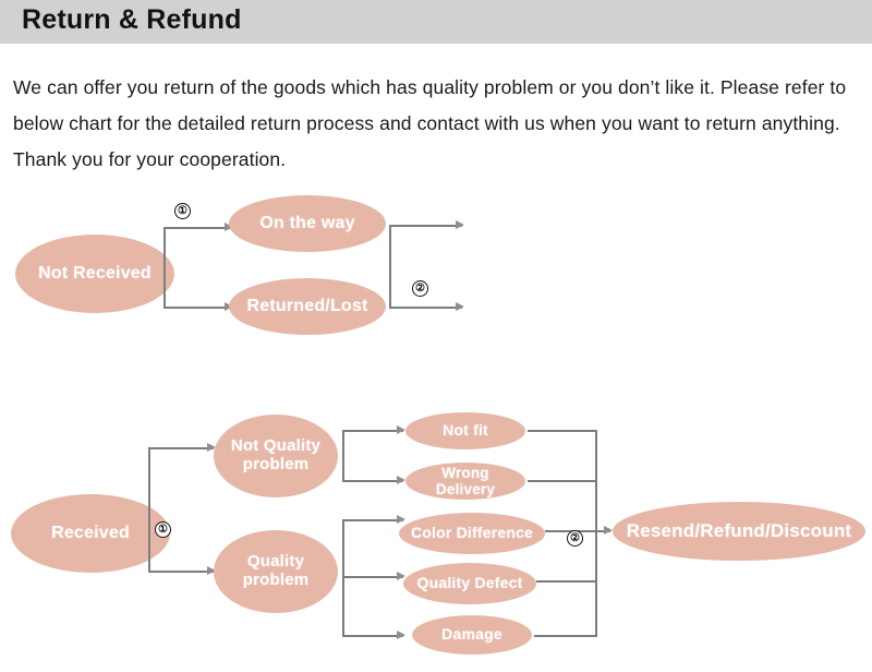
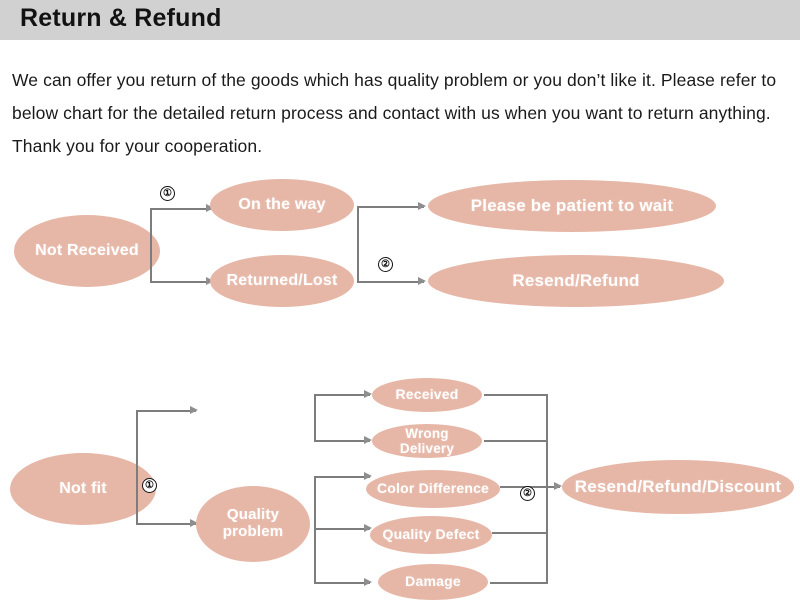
  Return & Refund
  We can offer you return of the goods which has quality problem or you don’t like it. Please refer to below chart for the detailed return process and contact with us when you want to return anything. Thank you for your cooperation.
  Not Received
  ①
  On the way
  Returned/Lost
  ②
+ Please be patient to wait
+ Resend/Refund
- Received
+ Not fit
  ①
- Not Quality problem
  Quality problem
- Not fit
+ Received
  Wrong Delivery
  Color Difference
  Quality Defect
  Damage
  ②
  Resend/Refund/Discount
